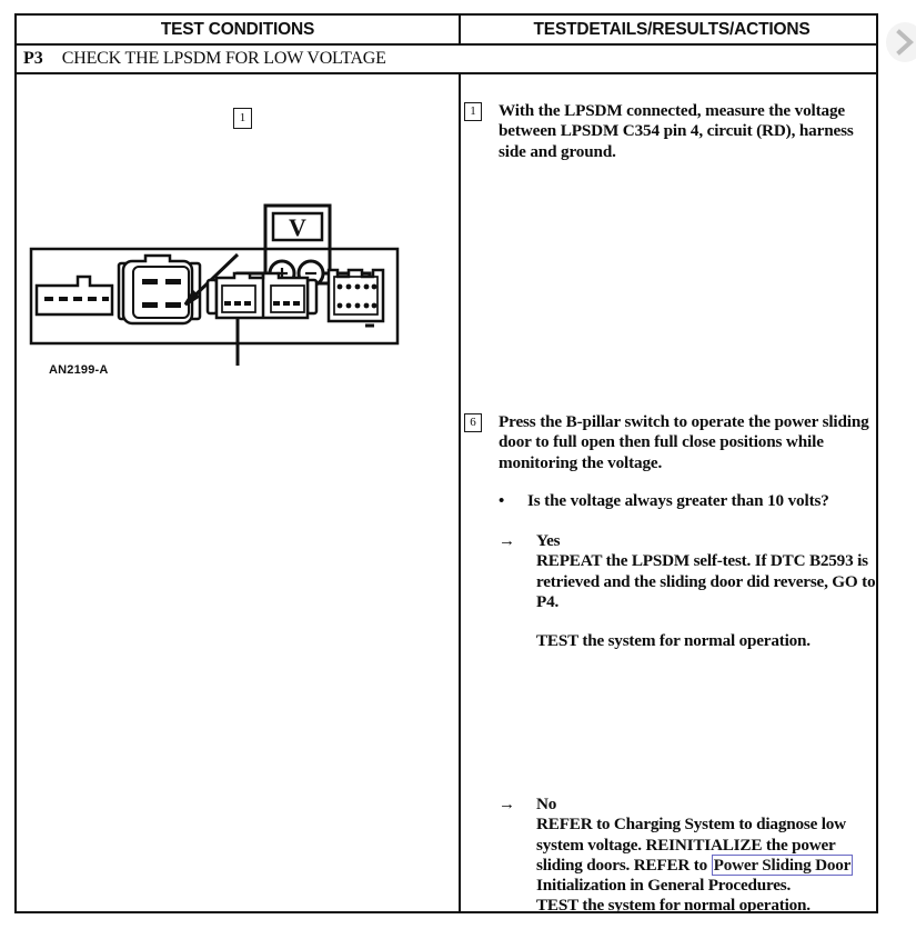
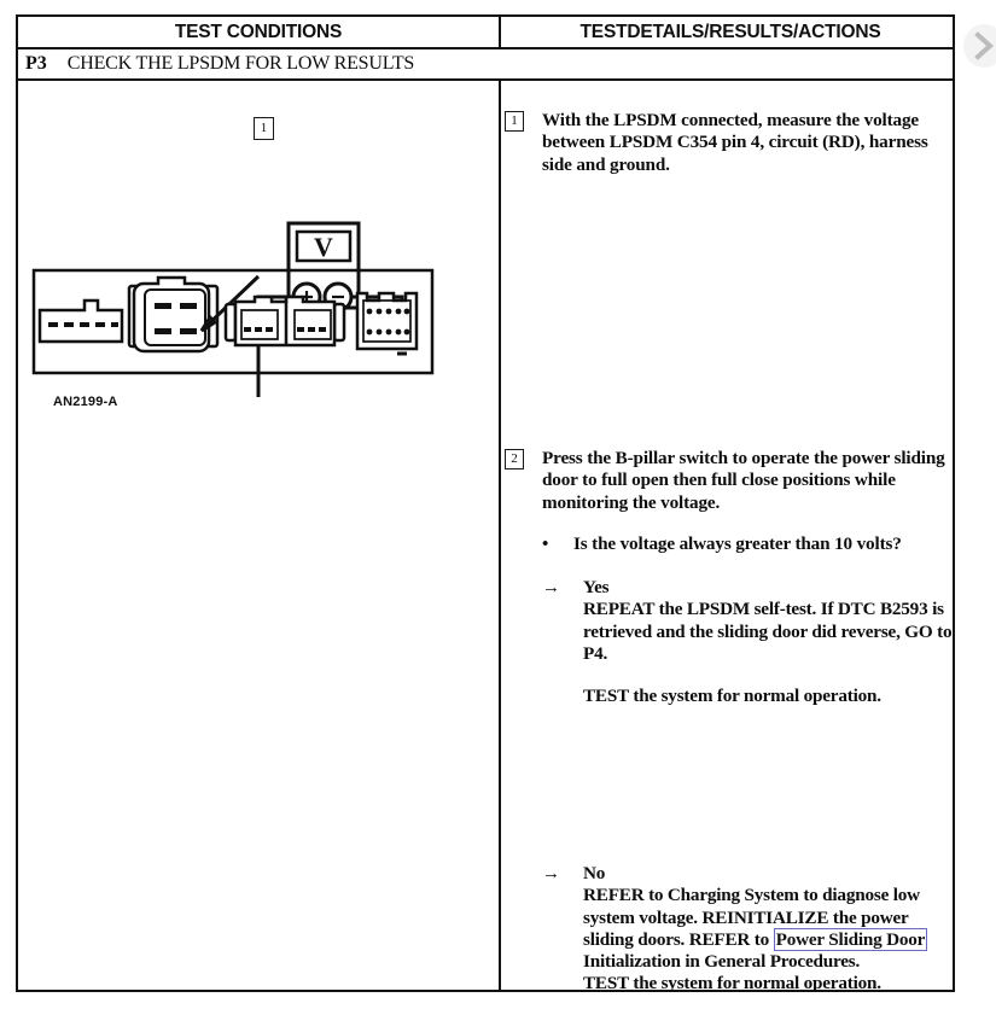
  TEST CONDITIONS
  TESTDETAILS/RESULTS/ACTIONS
  P3
- CHECK THE LPSDM FOR LOW VOLTAGE
+ CHECK THE LPSDM FOR LOW RESULTS
  1
  V
  AN2199-A
  1
  With the LPSDM connected, measure the voltage between LPSDM C354 pin 4, circuit (RD), harness side and ground.
- 6
+ 2
  Press the B-pillar switch to operate the power sliding door to full open then full close positions while monitoring the voltage.
  •
  Is the voltage always greater than 10 volts?
  →
  Yes
  REPEAT the LPSDM self-test. If DTC B2593 is retrieved and the sliding door did reverse, GO to P4.
  TEST the system for normal operation.
  →
  No
  REFER to Charging System to diagnose low system voltage. REINITIALIZE the power sliding doors. REFER to Power Sliding Door Initialization in General Procedures.
  TEST the system for normal operation.
